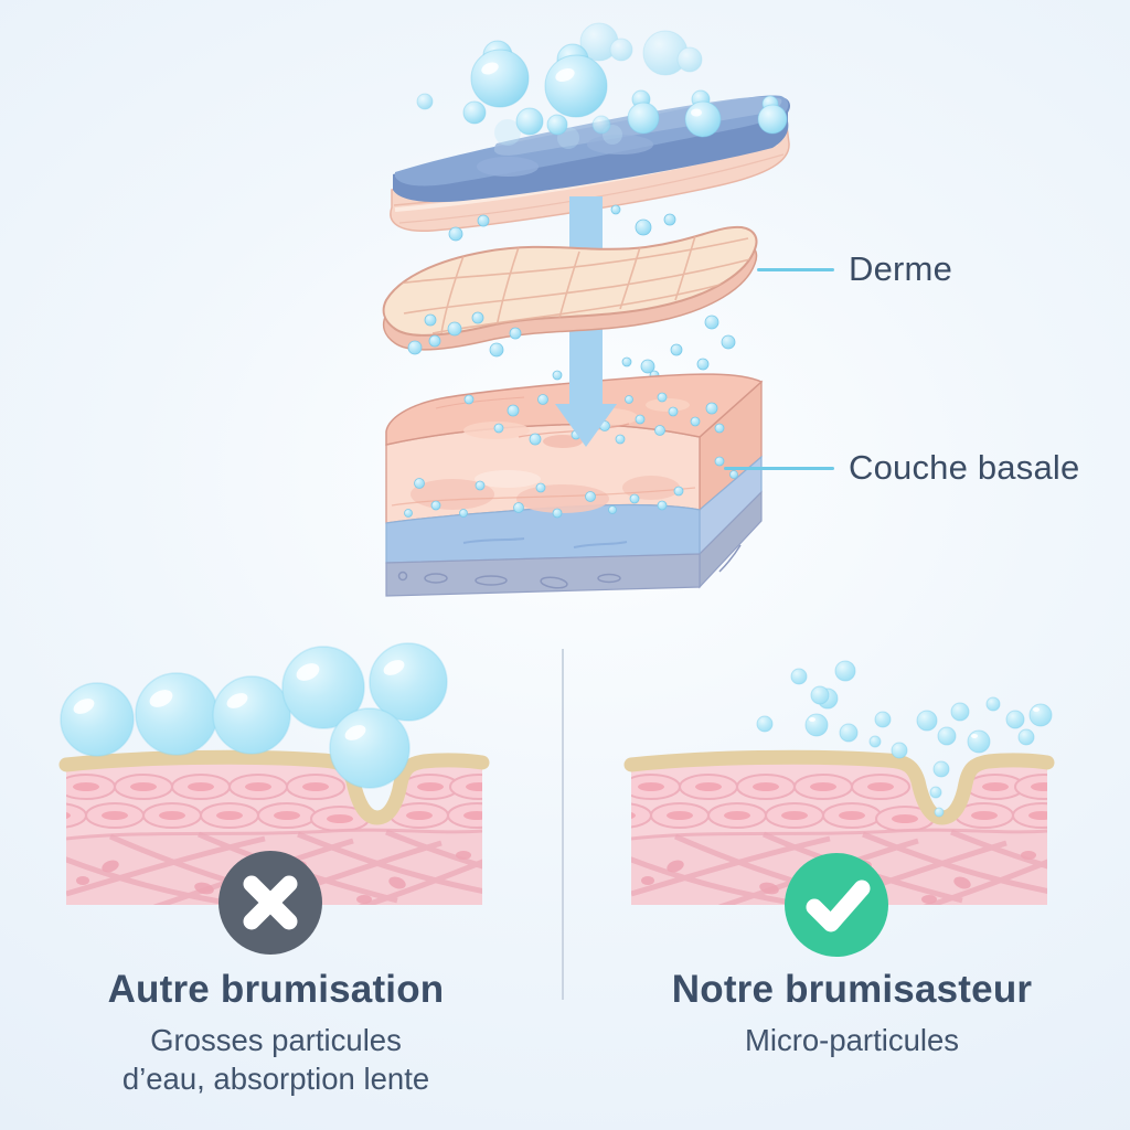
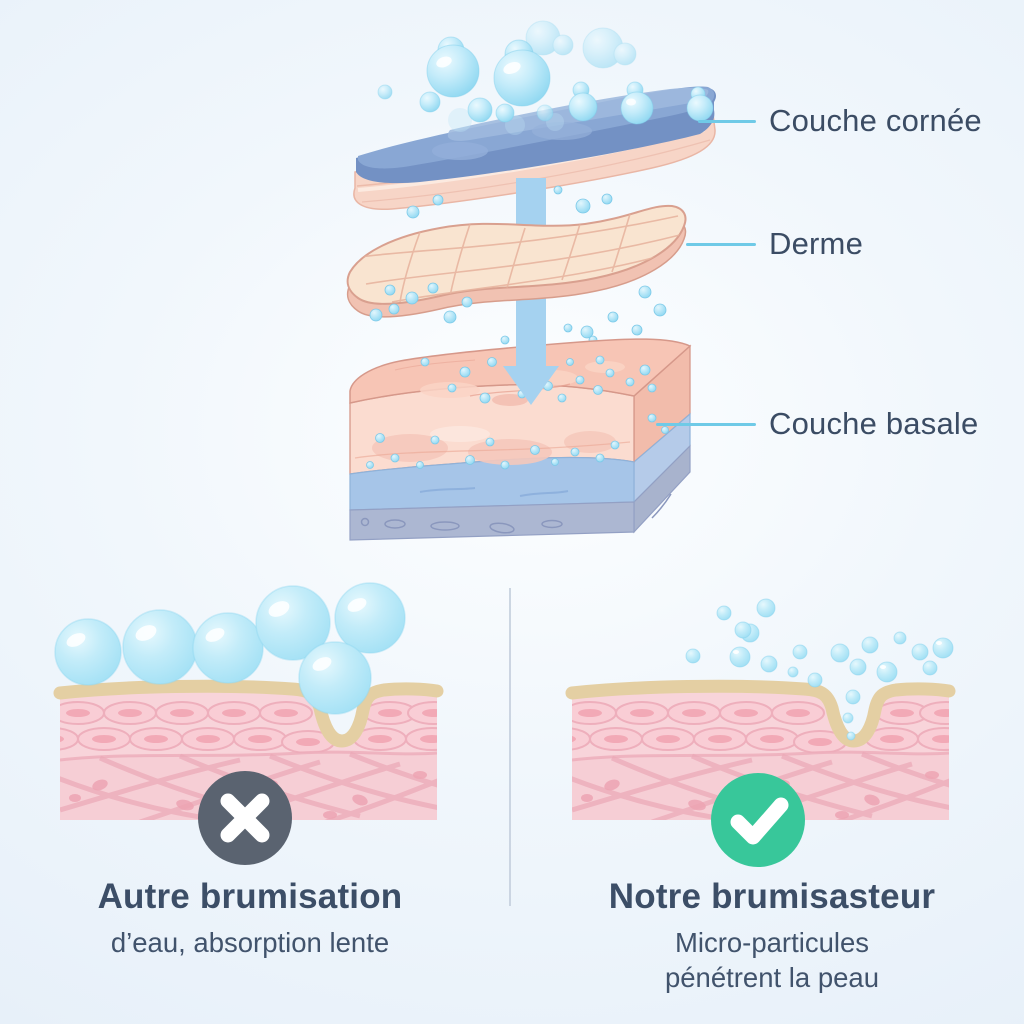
+ Couche cornée
  Derme
  Couche basale
  Autre brumisation
- Grosses particules
  d’eau, absorption lente
  Notre brumisasteur
  Micro-particules
+ pénétrent la peau
